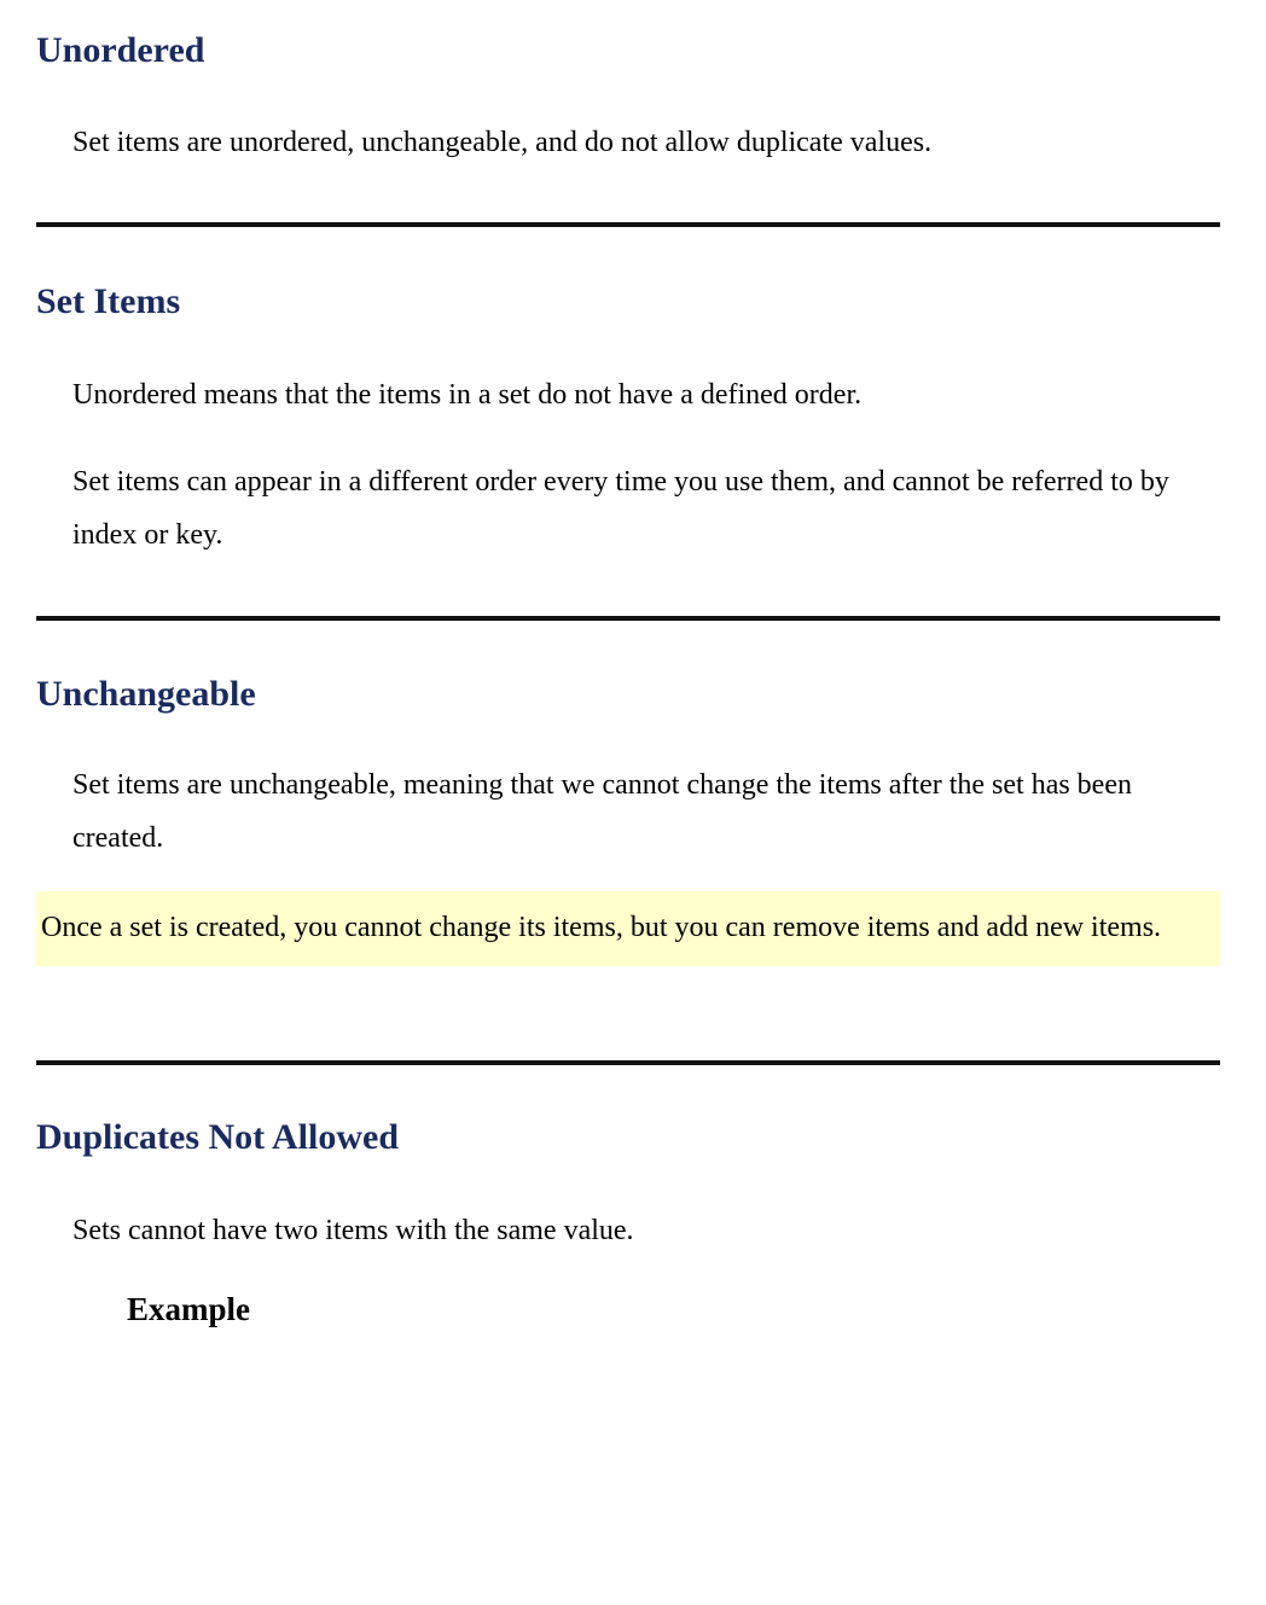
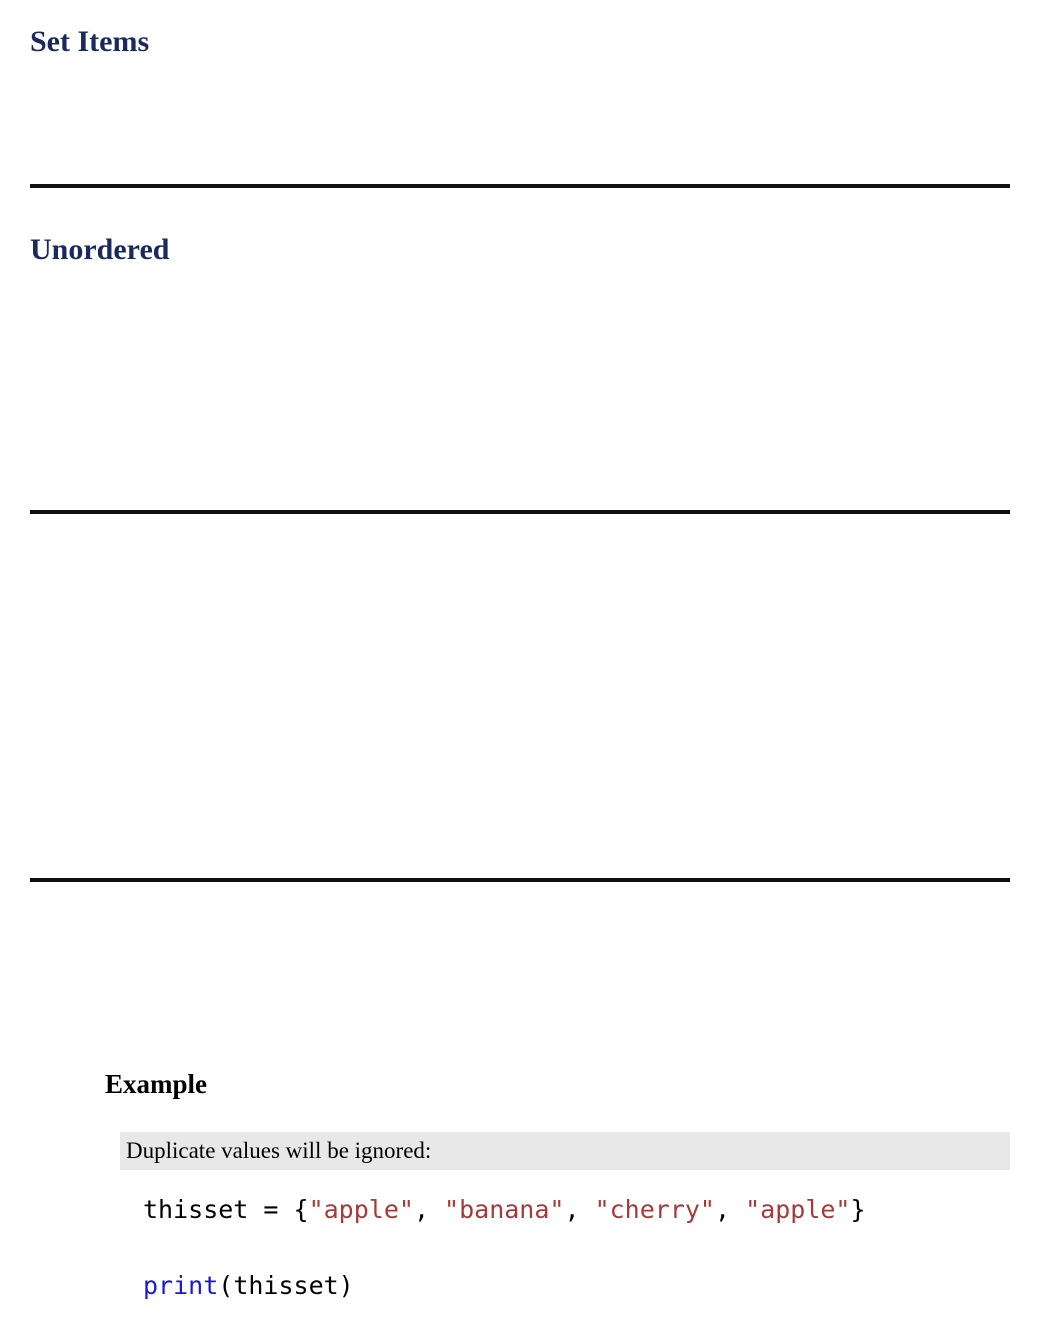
- Unordered
+ Set Items
- Set items are unordered, unchangeable, and do not allow duplicate values.
- Set Items
+ Unordered
- Unordered means that the items in a set do not have a defined order.
- Set items can appear in a different order every time you use them, and cannot be referred to by index or key.
- Unchangeable
- Set items are unchangeable, meaning that we cannot change the items after the set has been created.
- Once a set is created, you cannot change its items, but you can remove items and add new items.
- Duplicates Not Allowed
- Sets cannot have two items with the same value.
  Example
+ Duplicate values will be ignored:
+ thisset = {"apple", "banana", "cherry", "apple"}
+ print(thisset)
